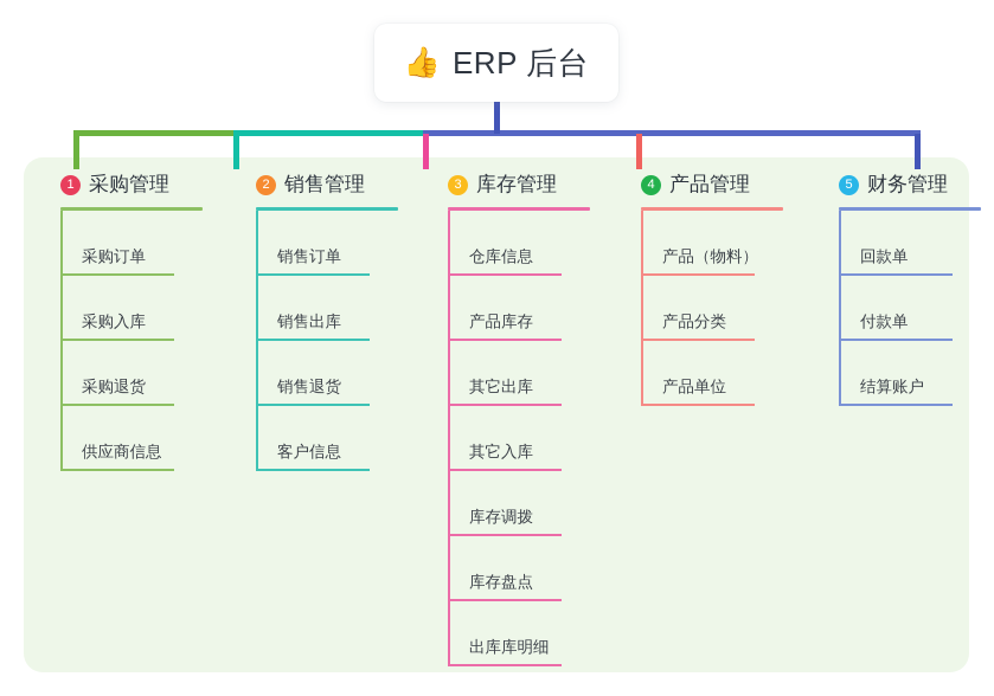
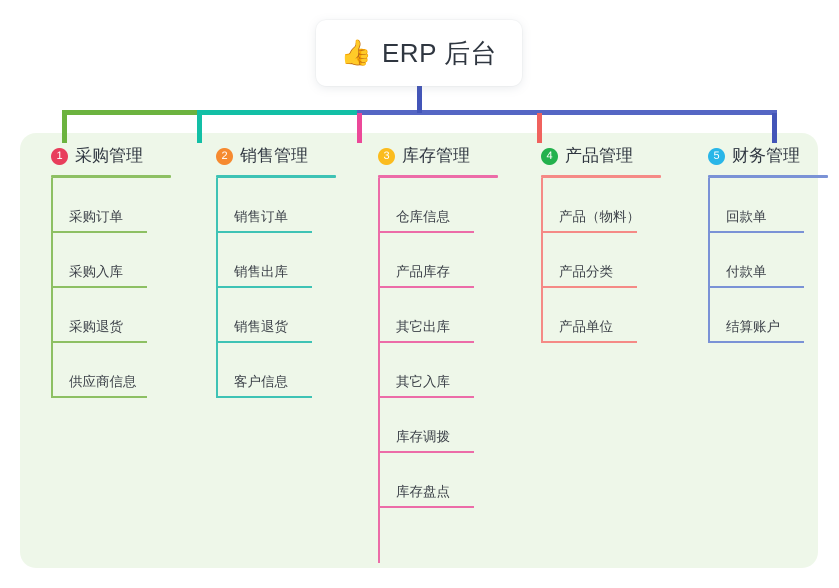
  👍
  ERP 后台
  1
  采购管理
  采购订单
  采购入库
  采购退货
  供应商信息
  2
  销售管理
  销售订单
  销售出库
  销售退货
  客户信息
  3
  库存管理
  仓库信息
  产品库存
  其它出库
  其它入库
  库存调拨
  库存盘点
- 出库库明细
  4
  产品管理
  产品（物料）
  产品分类
  产品单位
  5
  财务管理
  回款单
  付款单
  结算账户
